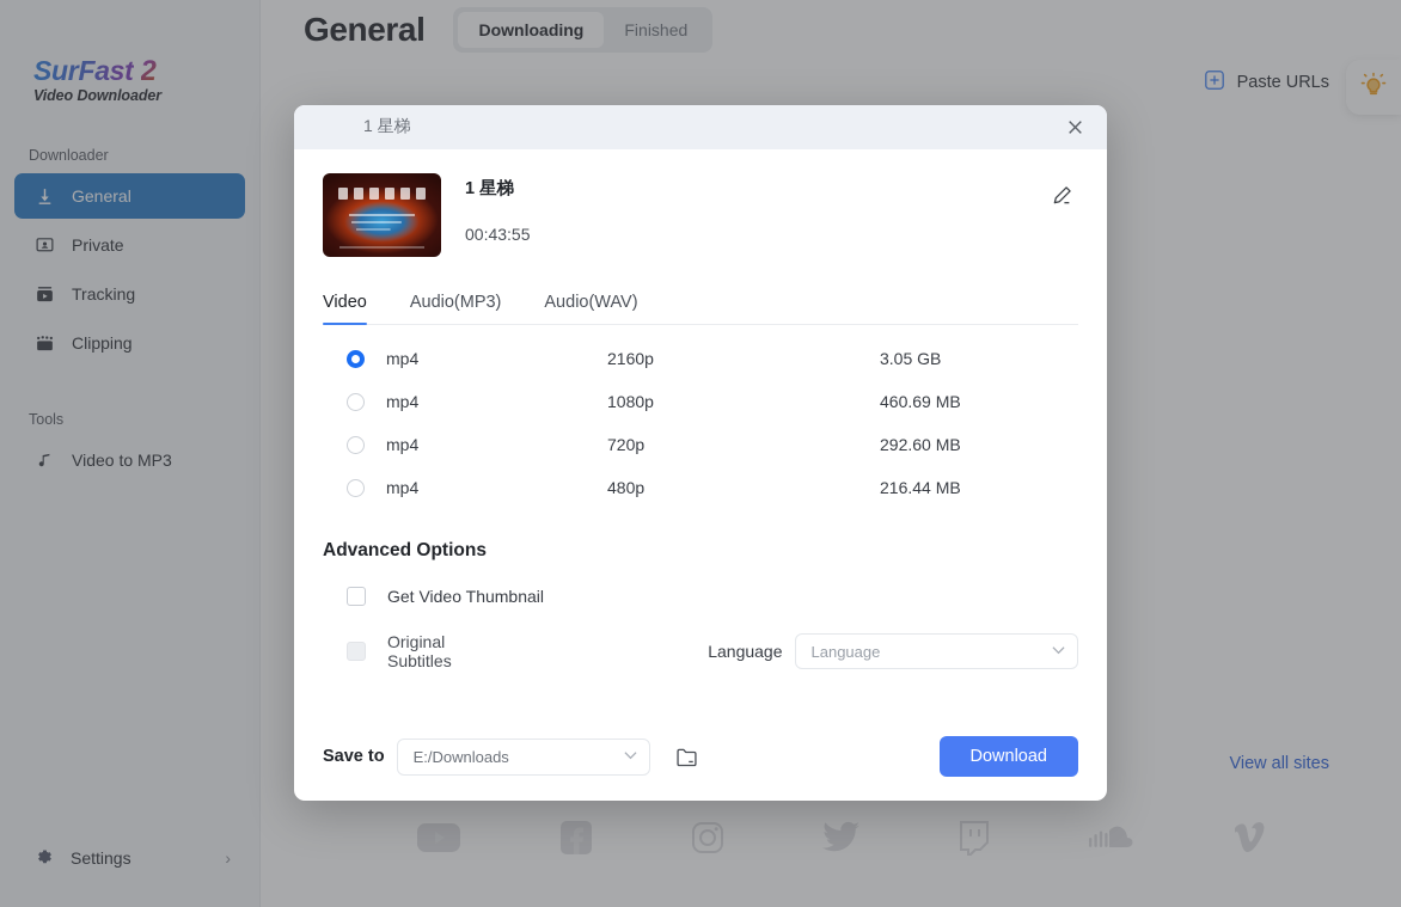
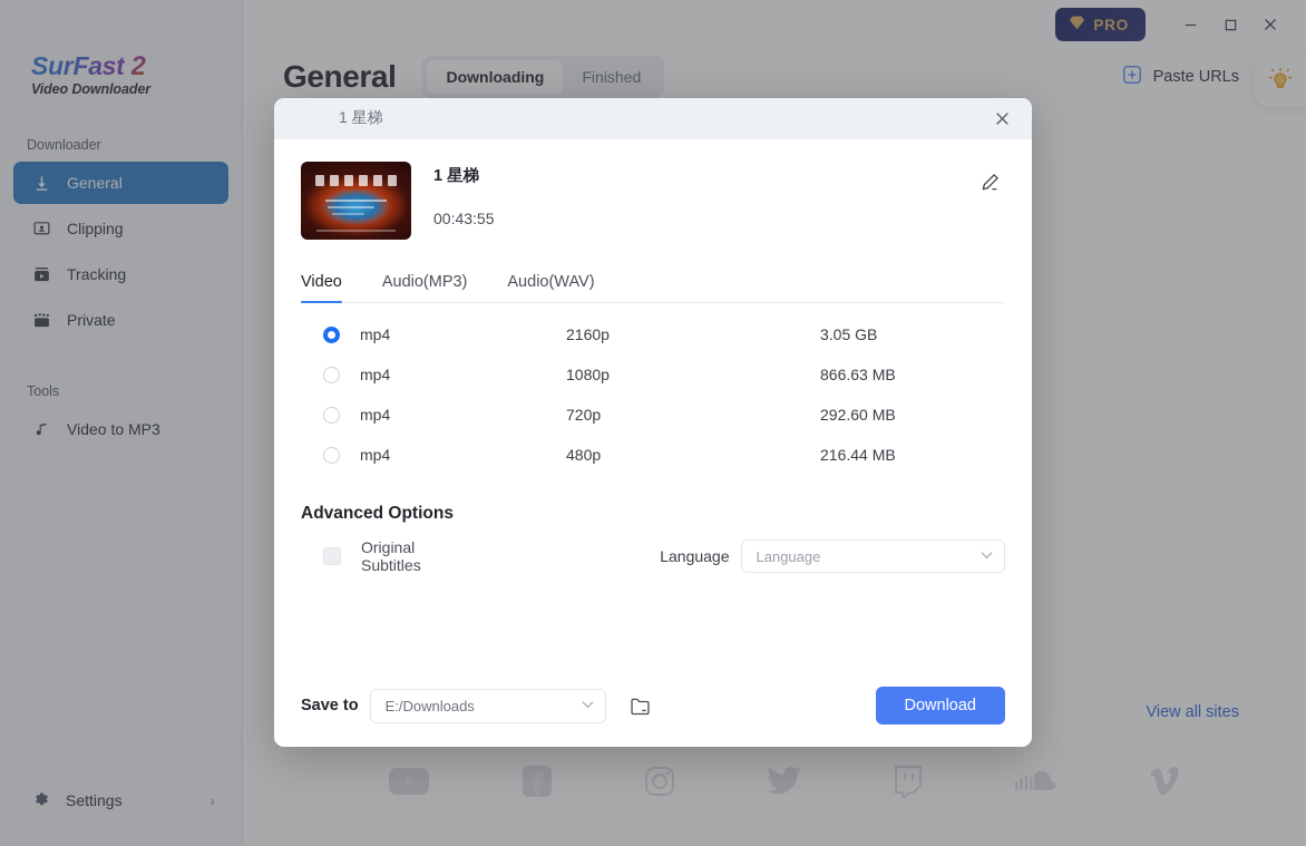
  SurFast 2
  Video Downloader
  Downloader
  General
- Private
+ Clipping
  Tracking
- Clipping
+ Private
  Tools
  Video to MP3
  Settings
  ›
+ PRO
  General
  Downloading
  Finished
  Paste URLs
  View all sites
  1 星梯
  1 星梯
  00:43:55
  Video
  Audio(MP3)
  Audio(WAV)
  mp4
  2160p
  3.05 GB
  mp4
  1080p
- 460.69 MB
+ 866.63 MB
  mp4
  720p
  292.60 MB
  mp4
  480p
  216.44 MB
  Advanced Options
- Get Video Thumbnail
  Original Subtitles
  Language
  Language
  Save to
  E:/Downloads
  Download
